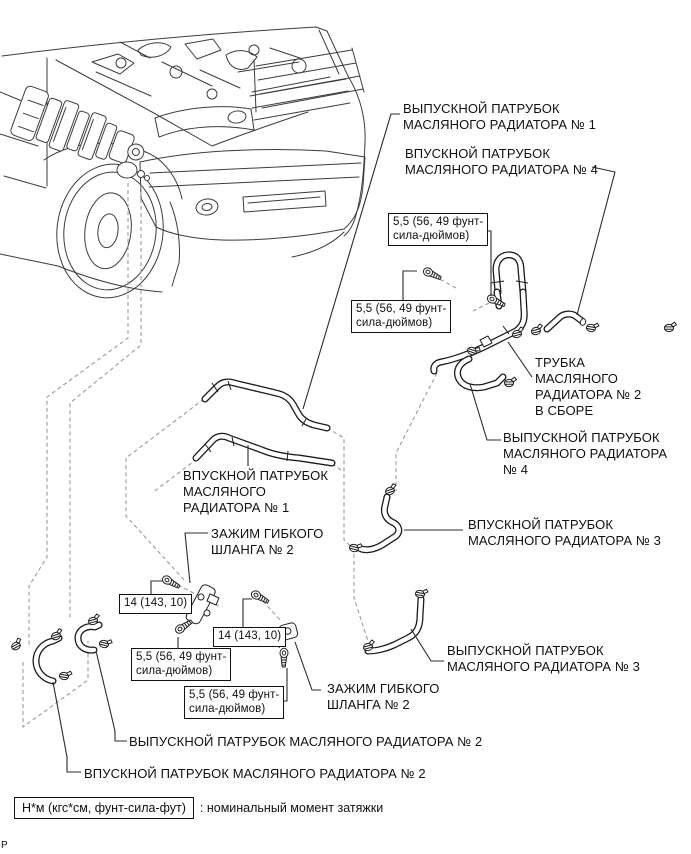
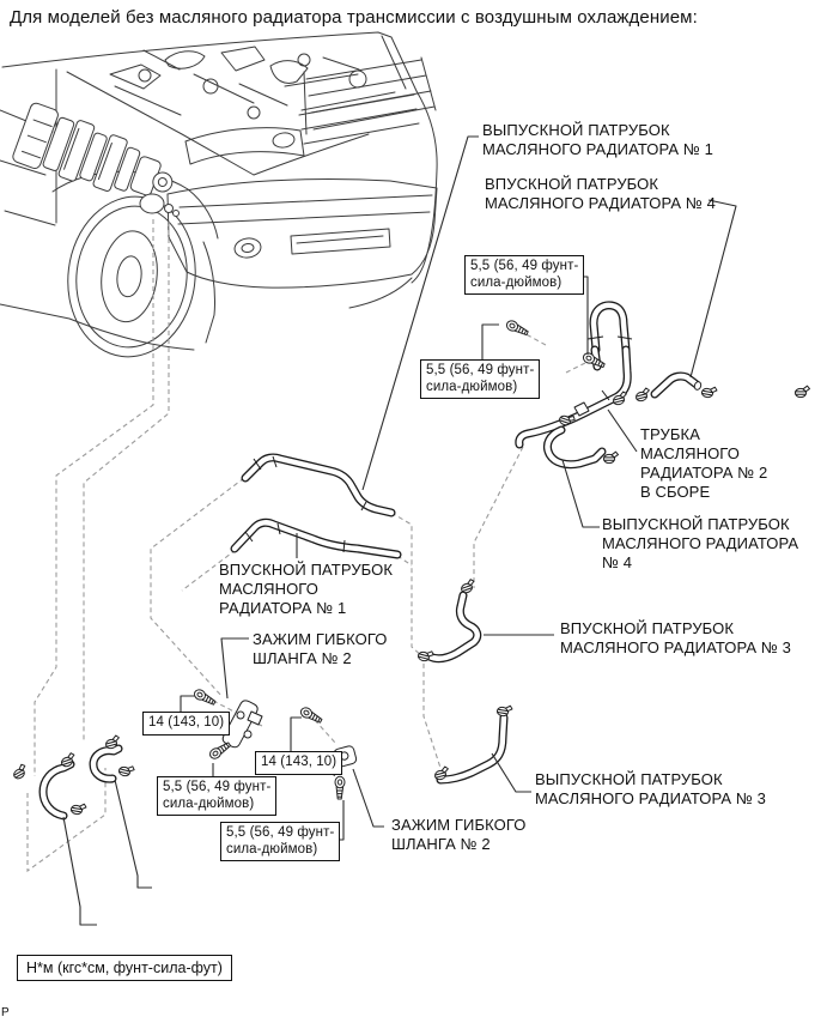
+ Для моделей без масляного радиатора трансмиссии с воздушным охлаждением:
  ВЫПУСКНОЙ ПАТРУБОК
  МАСЛЯНОГО РАДИАТОРА № 1
  ВПУСКНОЙ ПАТРУБОК
  МАСЛЯНОГО РАДИАТОРА № 4
  5,5 (56, 49 фунт-
  сила-дюймов)
  5,5 (56, 49 фунт-
  сила-дюймов)
  ТРУБКА
  МАСЛЯНОГО
  РАДИАТОРА № 2
  В СБОРЕ
  ВЫПУСКНОЙ ПАТРУБОК
  МАСЛЯНОГО РАДИАТОРА
  № 4
  ВПУСКНОЙ ПАТРУБОК
  МАСЛЯНОГО РАДИАТОРА № 3
  ВЫПУСКНОЙ ПАТРУБОК
  МАСЛЯНОГО РАДИАТОРА № 3
  ВПУСКНОЙ ПАТРУБОК
  МАСЛЯНОГО
  РАДИАТОРА № 1
  ЗАЖИМ ГИБКОГО
  ШЛАНГА № 2
  14 (143, 10)
  14 (143, 10)
  5,5 (56, 49 фунт-
  сила-дюймов)
  5,5 (56, 49 фунт-
  сила-дюймов)
  ЗАЖИМ ГИБКОГО
  ШЛАНГА № 2
- ВЫПУСКНОЙ ПАТРУБОК МАСЛЯНОГО РАДИАТОРА № 2
- ВПУСКНОЙ ПАТРУБОК МАСЛЯНОГО РАДИАТОРА № 2
  Н*м (кгс*см, фунт-сила-фут)
- : номинальный момент затяжки
  P
